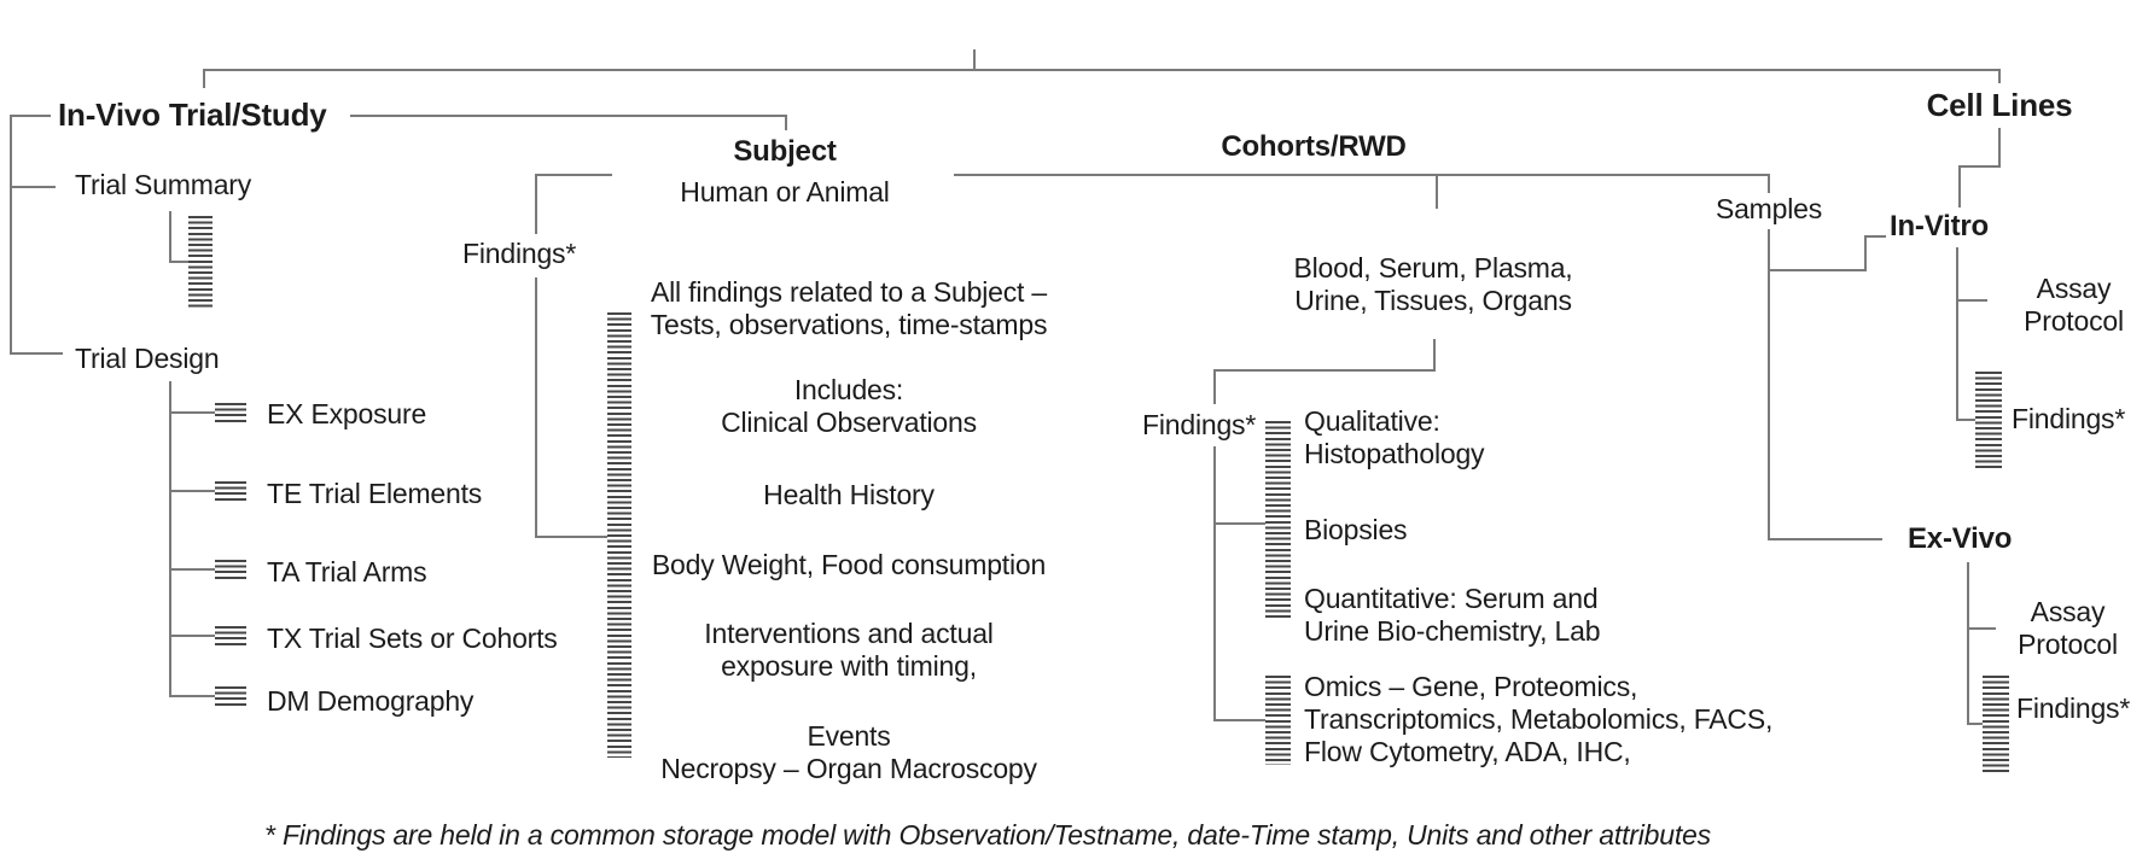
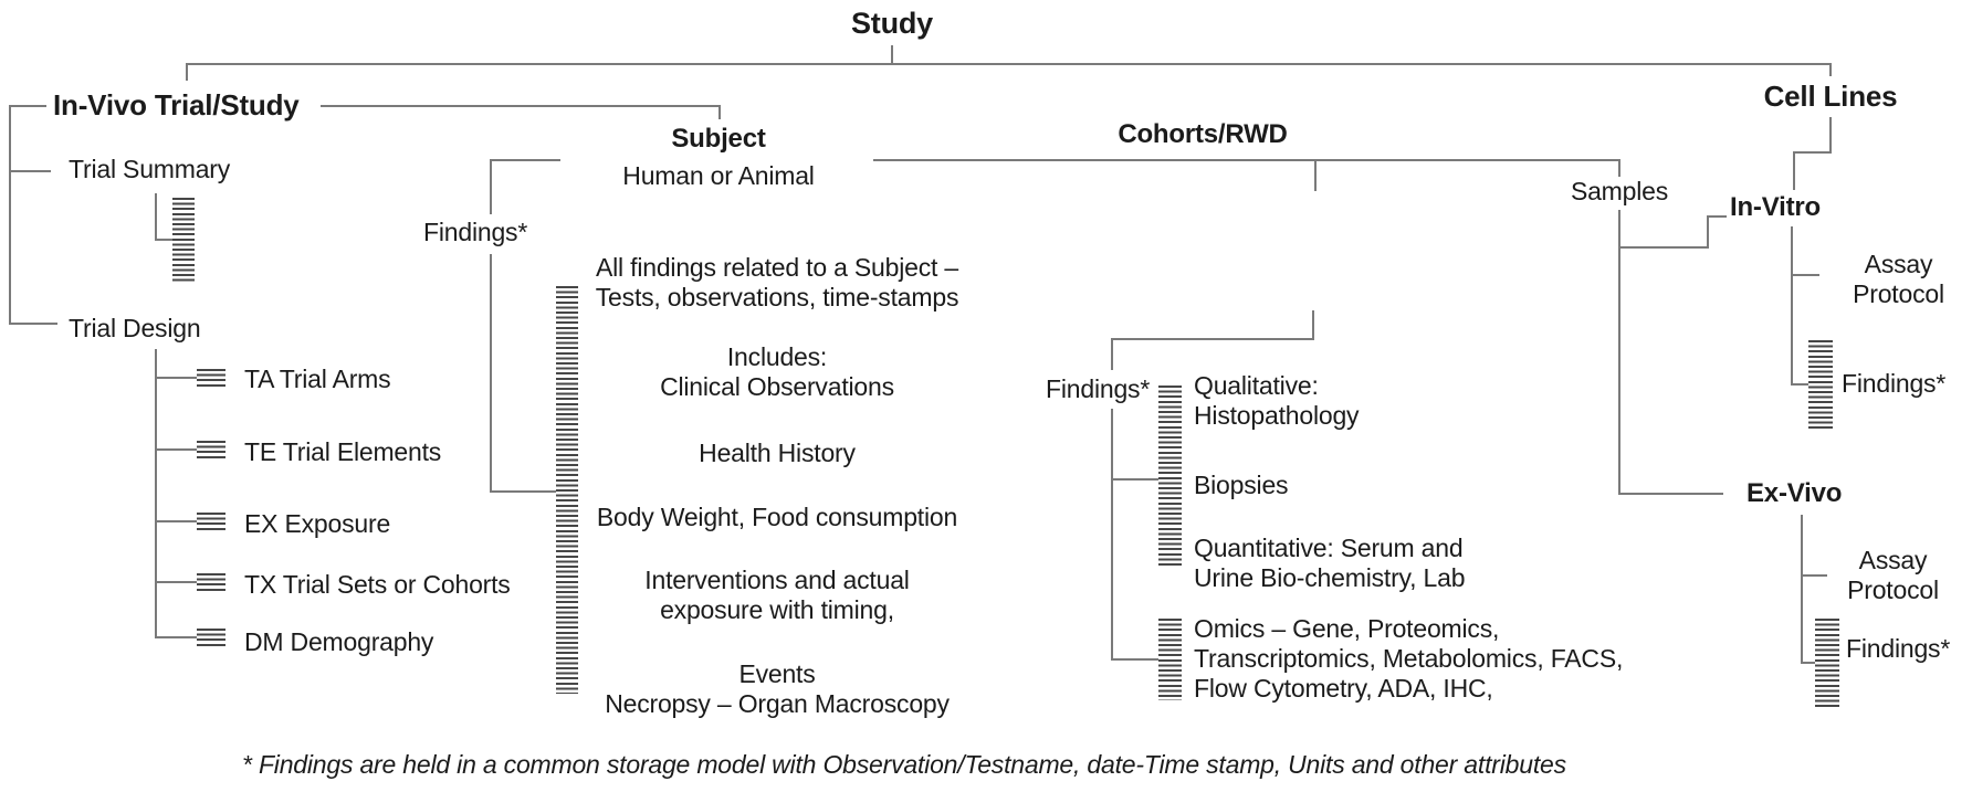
+ Study
  In-Vivo Trial/Study
  Trial Summary
  Trial Design
- EX Exposure
+ TA Trial Arms
  TE Trial Elements
- TA Trial Arms
+ EX Exposure
  TX Trial Sets or Cohorts
  DM Demography
  Subject
  Human or Animal
  Findings*
  All findings related to a Subject –
  Tests, observations, time-stamps
  Includes:
  Clinical Observations
  Health History
  Body Weight, Food consumption
  Interventions and actual
  exposure with timing,
  Events
  Necropsy – Organ Macroscopy
  Cohorts/RWD
- Blood, Serum, Plasma,
- Urine, Tissues, Organs
  Findings*
  Qualitative:
  Histopathology
  Biopsies
  Quantitative: Serum and
  Urine Bio-chemistry, Lab
  Omics – Gene, Proteomics,
  Transcriptomics, Metabolomics, FACS,
  Flow Cytometry, ADA, IHC,
  Samples
  Cell Lines
  In-Vitro
  Assay
  Protocol
  Findings*
  Ex-Vivo
  Assay
  Protocol
  Findings*
  * Findings are held in a common storage model with Observation/Testname, date-Time stamp, Units and other attributes
